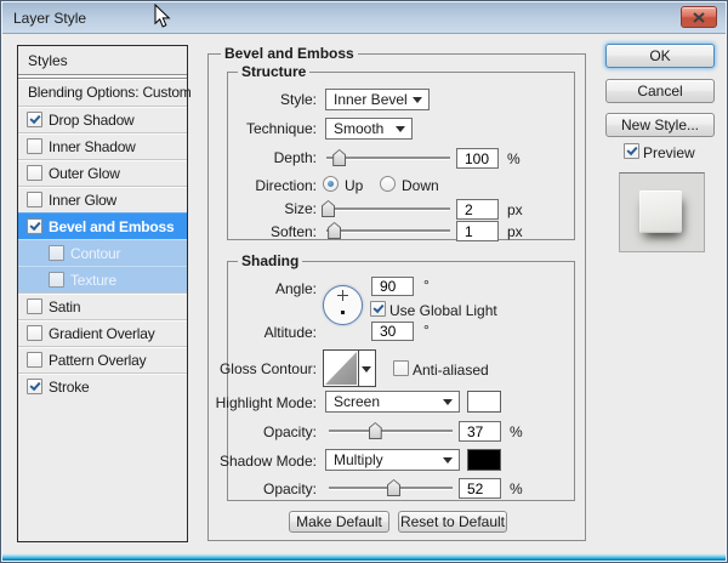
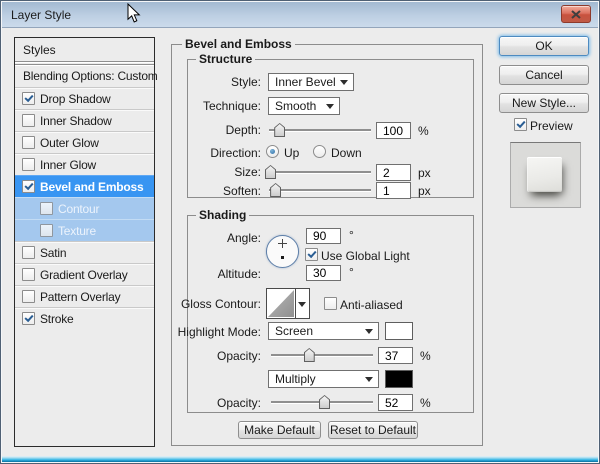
  Layer Style
  Styles
  Blending Options: Custom
  Drop Shadow
  Inner Shadow
  Outer Glow
  Inner Glow
  Bevel and Emboss
  Contour
  Texture
  Satin
  Gradient Overlay
  Pattern Overlay
  Stroke
  Bevel and Emboss
  Structure
  Shading
  Style:
  Inner Bevel
  Technique:
  Smooth
  Depth:
  100
  %
  Direction:
  Up
  Down
  Size:
  2
  px
  Soften:
  1
  px
  Angle:
  90
  °
  Use Global Light
  Altitude:
  30
  °
  Gloss Contour:
  Anti-aliased
  Highlight Mode:
  Screen
  Opacity:
  37
  %
- Shadow Mode:
  Multiply
  Opacity:
  52
  %
  Make Default
  Reset to Default
  OK
  Cancel
  New Style...
  Preview
